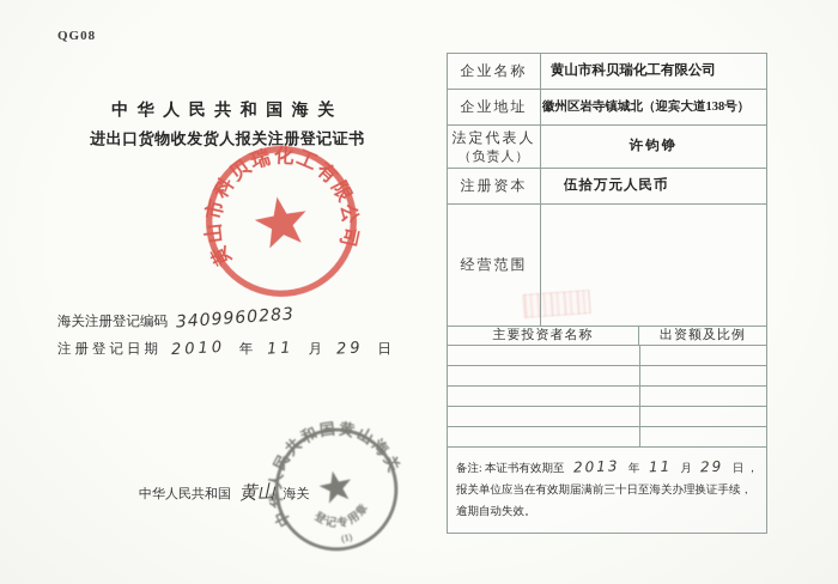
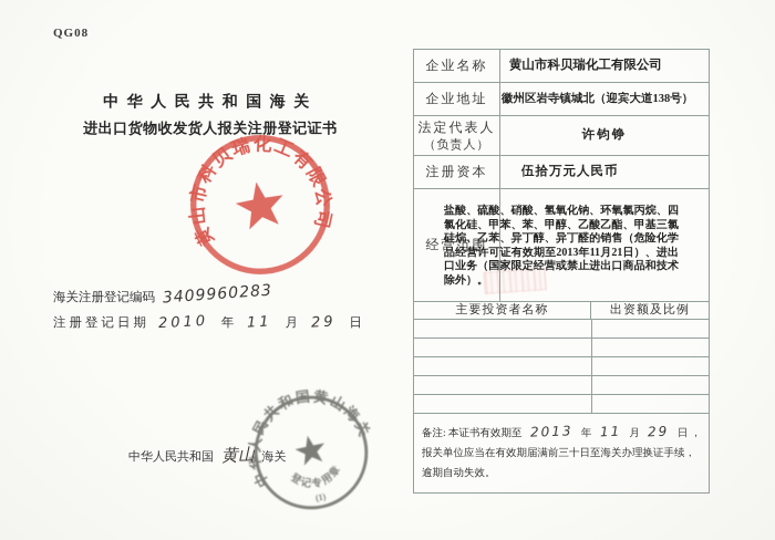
+ 盐酸、硫酸、硝酸、氢氧化钠、环氧氯丙烷、四氯化硅、甲苯、苯、甲醇、乙酸乙酯、甲基三氯硅烷、乙苯、异丁醇、异丁醛的销售（危险化学品经营许可证有效期至2013年11月21日）、进出口业务（国家限定经营或禁止进出口商品和技术除外）。
